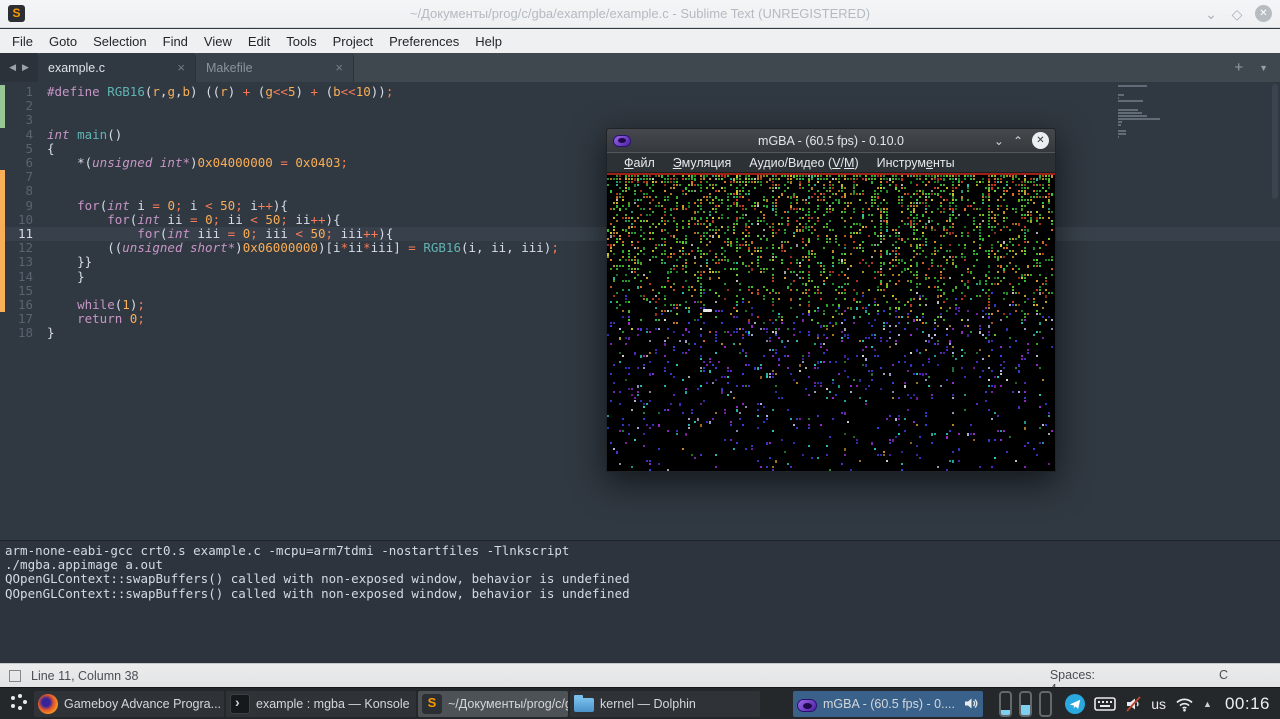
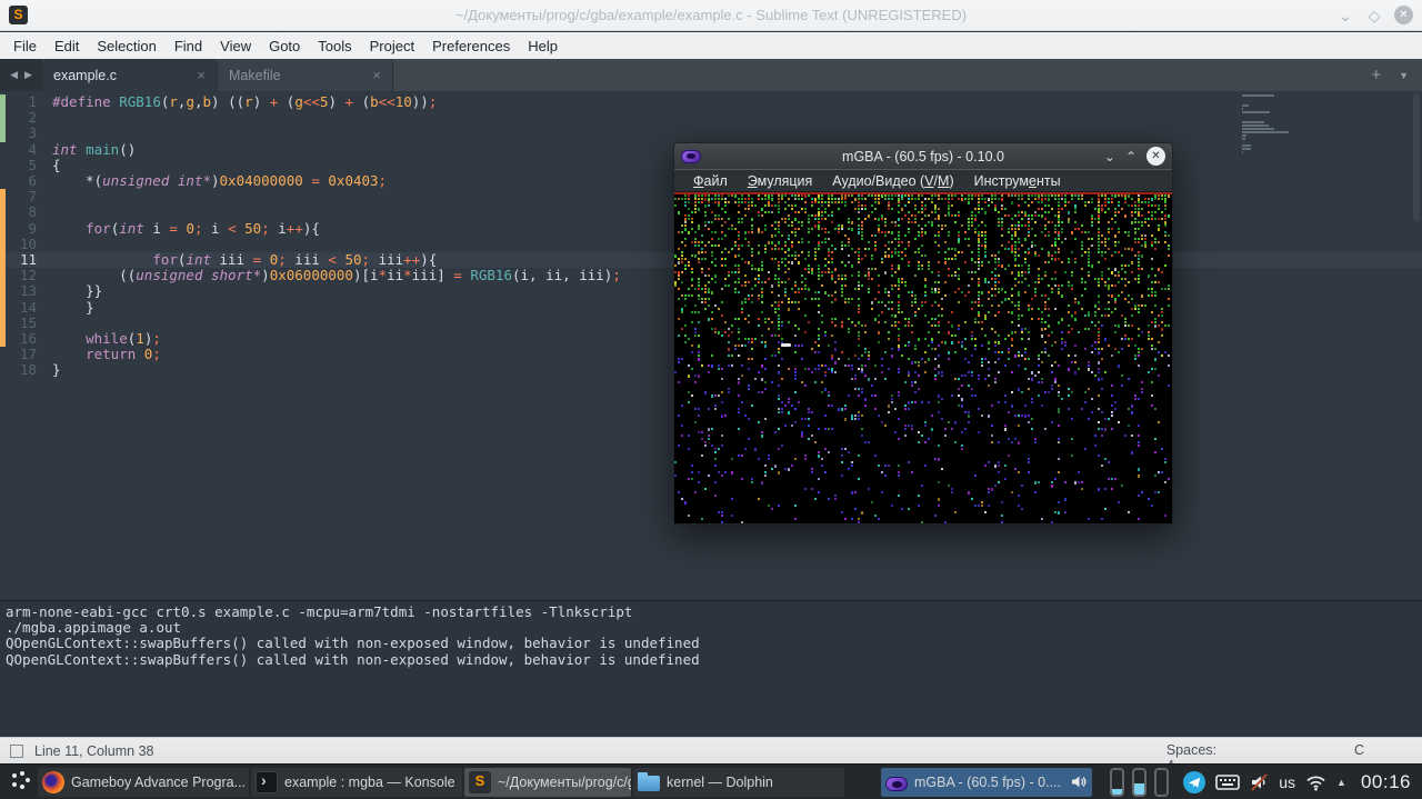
  ~/Документы/prog/c/gba/example/example.c - Sublime Text (UNREGISTERED)
  ⌄
  ◇
  ✕
  File
- Goto
+ Edit
  Selection
  Find
  View
- Edit
+ Goto
  Tools
  Project
  Preferences
  Help
  ◀
  ▶
  example.c
  ×
  Makefile
  ×
  +
  ▼
  1
  #define RGB16(r,g,b) ((r) + (g<<5) + (b<<10));
  2
  3
  4
  int main()
  5
  {
  6
  *(unsigned int*)0x04000000 = 0x0403;
  7
  8
  9
  for(int i = 0; i < 50; i++){
  10
- for(int ii = 0; ii < 50; ii++){
  11
  for(int iii = 0; iii < 50; iii++){
  12
  ((unsigned short*)0x06000000)[i*ii*iii] = RGB16(i, ii, iii);
  13
  }}
  14
  }
  15
  16
  while(1);
  17
  return 0;
  18
  }
  arm-none-eabi-gcc crt0.s example.c -mcpu=arm7tdmi -nostartfiles -Tlnkscript
  ./mgba.appimage a.out
  QOpenGLContext::swapBuffers() called with non-exposed window, behavior is undefined
  QOpenGLContext::swapBuffers() called with non-exposed window, behavior is undefined
  Line 11, Column 38
  Spaces:
  C
  mGBA - (60.5 fps) - 0.10.0
  ⌄
  ⌃
  ✕
  Файл
  Эмуляция
  Аудио/Видео (V/M)
  Инструменты
  Gameboy Advance Progra...
  example : mgba — Konsole
  ~/Документы/prog/c/
  kernel — Dolphin
  mGBA - (60.5 fps) - 0....
  us
  ▲
  00:16
